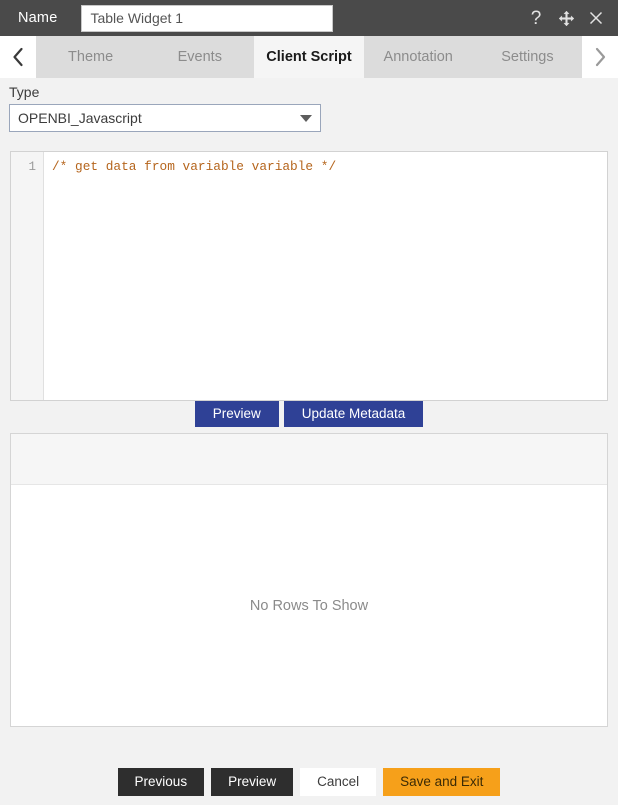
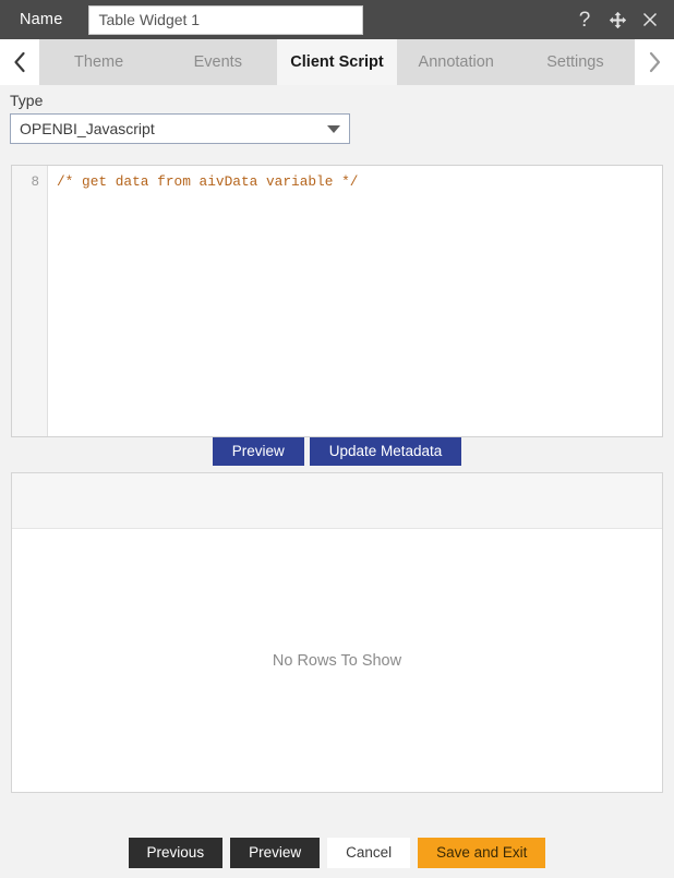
  Name
  Table Widget 1
  ?
  Theme
  Events
  Client Script
  Annotation
  Settings
  Type
  OPENBI_Javascript
- 1
+ 8
- /* get data from variable variable */
+ /* get data from aivData variable */
  Preview
  Update Metadata
  No Rows To Show
  Previous
  Preview
  Cancel
  Save and Exit
